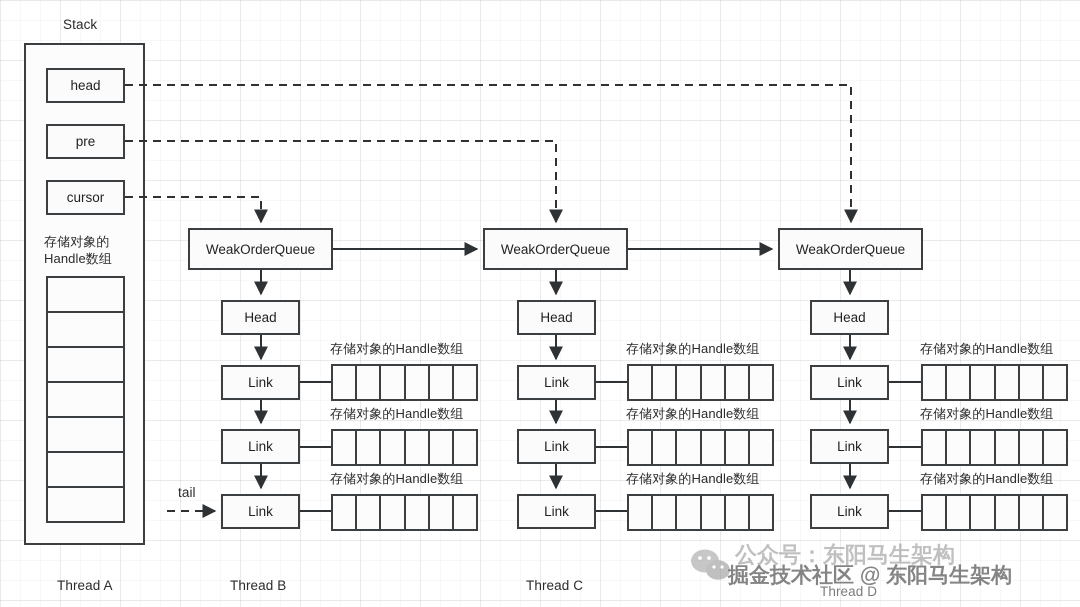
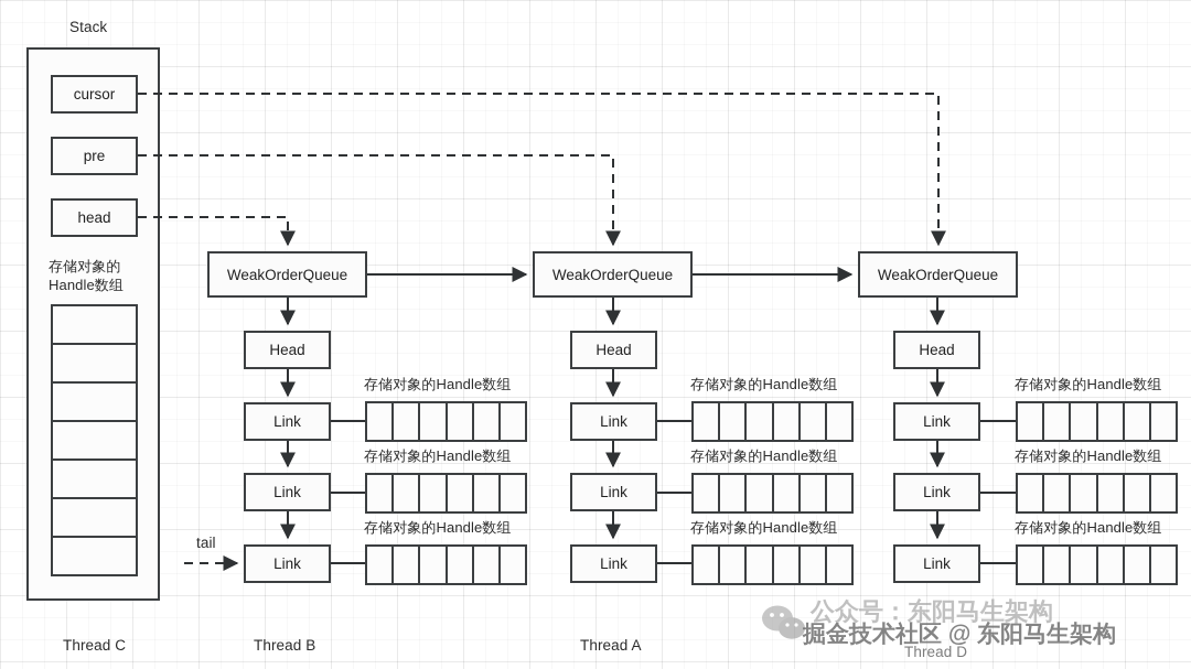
  Stack
- head
+ cursor
  pre
- cursor
+ head
  存储对象的
  Handle数组
  WeakOrderQueue
  Head
  Link
  Link
  Link
  存储对象的Handle数组
  存储对象的Handle数组
  存储对象的Handle数组
  tail
  WeakOrderQueue
  Head
  Link
  Link
  Link
  存储对象的Handle数组
  存储对象的Handle数组
  存储对象的Handle数组
  WeakOrderQueue
  Head
  Link
  Link
  Link
  存储对象的Handle数组
  存储对象的Handle数组
  存储对象的Handle数组
- Thread A
+ Thread C
  Thread B
- Thread C
+ Thread A
  Thread D
  公众号：东阳马生架构
  掘金技术社区 @ 东阳马生架构
